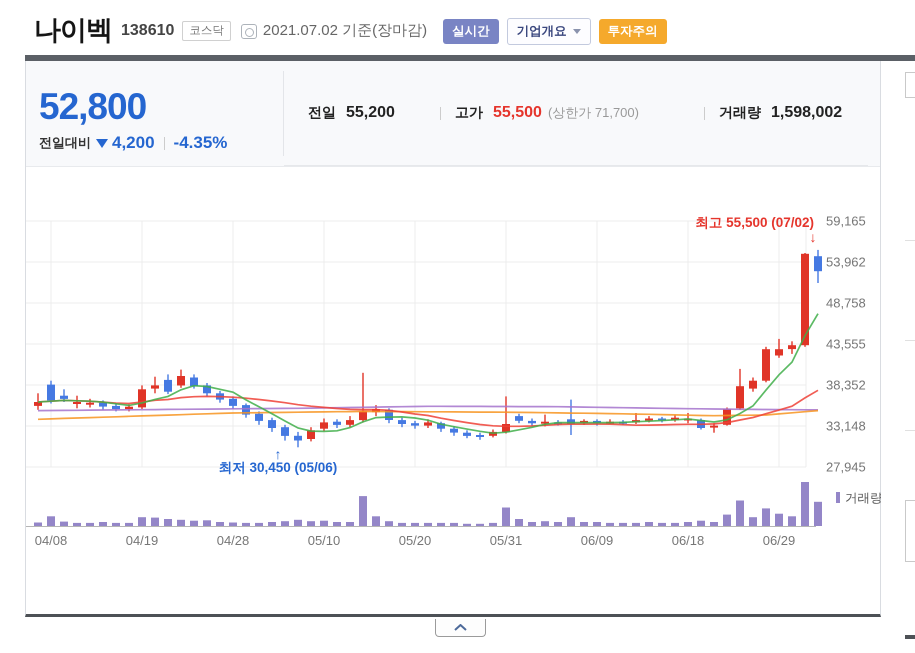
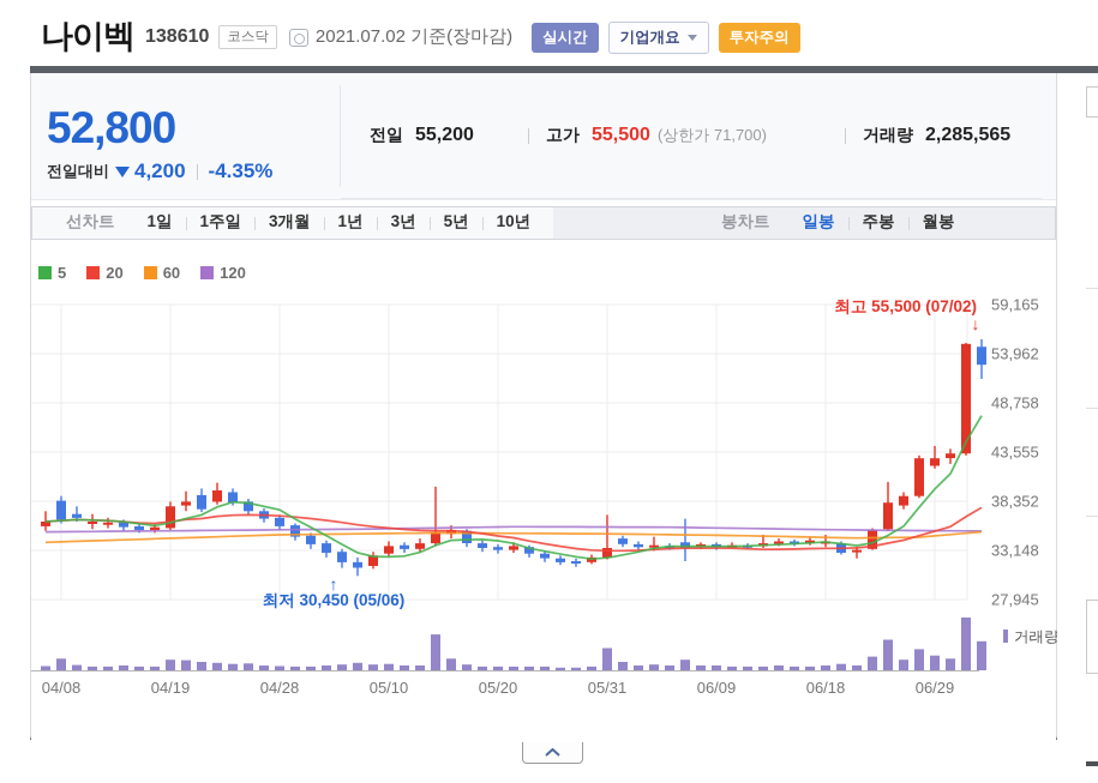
  나이벡
  138610
  코스닥
  2021.07.02 기준(장마감)
  실시간
  기업개요
  투자주의
  52,800
  전일대비
  4,200
  -4.35%
  전일
  55,200
  고가
  55,500
  (상한가 71,700)
  거래량
- 1,598,002
+ 2,285,565
+ 선차트
+ 1일
+ 1주일
+ 3개월
+ 1년
+ 3년
+ 5년
+ 10년
+ 봉차트
+ 일봉
+ 주봉
+ 월봉
+ 5
+ 20
+ 60
+ 120
  59,165
  53,962
  48,758
  43,555
  38,352
  33,148
  27,945
  04/08
  04/19
  04/28
  05/10
  05/20
  05/31
  06/09
  06/18
  06/29
  거래량
  최고 55,500 (07/02)
  ↓
  최저 30,450 (05/06)
  ↑
